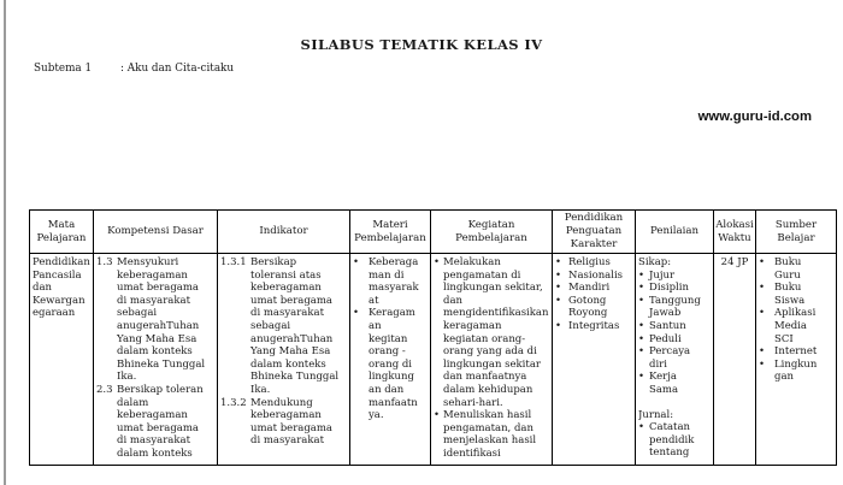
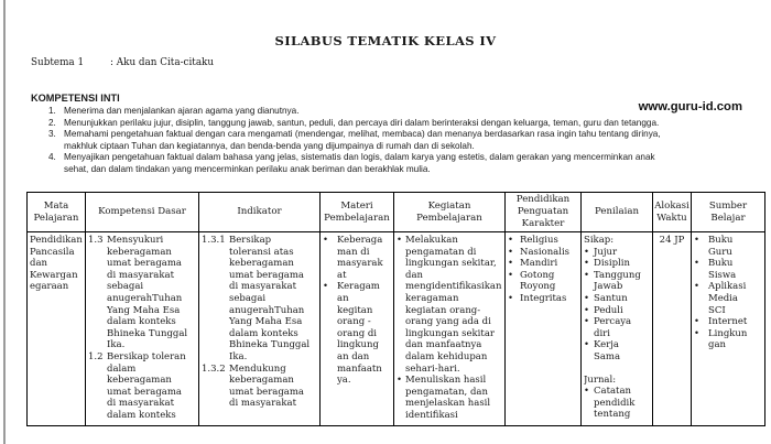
  SILABUS TEMATIK KELAS IV
  Subtema 1 : Aku dan Cita-citaku
  www.guru-id.com
+ KOMPETENSI INTI
+ 1.
+ Menerima dan menjalankan ajaran agama yang dianutnya.
+ 2.
+ Menunjukkan perilaku jujur, disiplin, tanggung jawab, santun, peduli, dan percaya diri dalam berinteraksi dengan keluarga, teman, guru dan tetangga.
+ 3.
+ Memahami pengetahuan faktual dengan cara mengamati (mendengar, melihat, membaca) dan menanya berdasarkan rasa ingin tahu tentang dirinya,
+ makhluk ciptaan Tuhan dan kegiatannya, dan benda-benda yang dijumpainya di rumah dan di sekolah.
+ 4.
+ Menyajikan pengetahuan faktual dalam bahasa yang jelas, sistematis dan logis, dalam karya yang estetis, dalam gerakan yang mencerminkan anak
+ sehat, dan dalam tindakan yang mencerminkan perilaku anak beriman dan berakhlak mulia.
  Mata Pelajaran	Kompetensi Dasar	Indikator	Materi Pembelajaran	Kegiatan Pembelajaran	Pendidikan Penguatan Karakter	Penilaian	Alokasi Waktu	Sumber Belajar
- Pendidikan Pancasila dan Kewarganegaraan	1.3 Mensyukuri keberagaman umat beragama di masyarakat sebagai anugerahTuhan Yang Maha Esa dalam konteks Bhineka Tunggal Ika.2.3 Bersikap toleran dalam keberagaman umat beragama di masyarakat dalam konteks	1.3.1 Bersikap toleransi atas keberagaman umat beragama di masyarakat sebagai anugerahTuhan Yang Maha Esa dalam konteks Bhineka Tunggal Ika.1.3.2 Mendukung keberagaman umat beragama di masyarakat	• Keberagaman di masyarakat• Keragaman kegitan orang - orang di lingkungan dan manfaatnya.	• Melakukan pengamatan di lingkungan sekitar, dan mengidentifikasikan keragaman kegiatan orang-orang yang ada di lingkungan sekitar dan manfaatnya dalam kehidupan sehari-hari.• Menuliskan hasil pengamatan, dan menjelaskan hasil identifikasi	• Religius• Nasionalis• Mandiri• Gotong Royong• Integritas	Sikap:• Jujur• Disiplin• Tanggung Jawab• Santun• Peduli• Percaya diri• Kerja SamaJurnal:• Catatan pendidik tentang	24 JP	• Buku Guru• Buku Siswa• Aplikasi Media SCI• Internet• Lingkungan
+ Pendidikan Pancasila dan Kewarganegaraan	1.3 Mensyukuri keberagaman umat beragama di masyarakat sebagai anugerahTuhan Yang Maha Esa dalam konteks Bhineka Tunggal Ika.1.2 Bersikap toleran dalam keberagaman umat beragama di masyarakat dalam konteks	1.3.1 Bersikap toleransi atas keberagaman umat beragama di masyarakat sebagai anugerahTuhan Yang Maha Esa dalam konteks Bhineka Tunggal Ika.1.3.2 Mendukung keberagaman umat beragama di masyarakat	• Keberagaman di masyarakat• Keragaman kegitan orang - orang di lingkungan dan manfaatnya.	• Melakukan pengamatan di lingkungan sekitar, dan mengidentifikasikan keragaman kegiatan orang-orang yang ada di lingkungan sekitar dan manfaatnya dalam kehidupan sehari-hari.• Menuliskan hasil pengamatan, dan menjelaskan hasil identifikasi	• Religius• Nasionalis• Mandiri• Gotong Royong• Integritas	Sikap:• Jujur• Disiplin• Tanggung Jawab• Santun• Peduli• Percaya diri• Kerja SamaJurnal:• Catatan pendidik tentang	24 JP	• Buku Guru• Buku Siswa• Aplikasi Media SCI• Internet• Lingkungan
